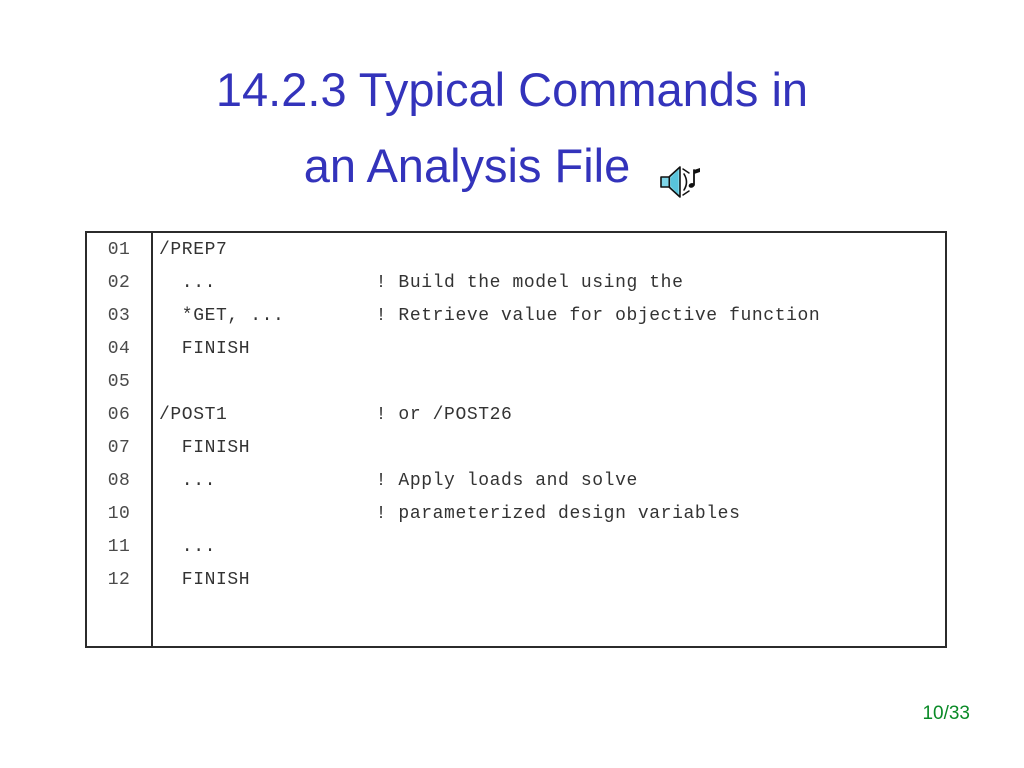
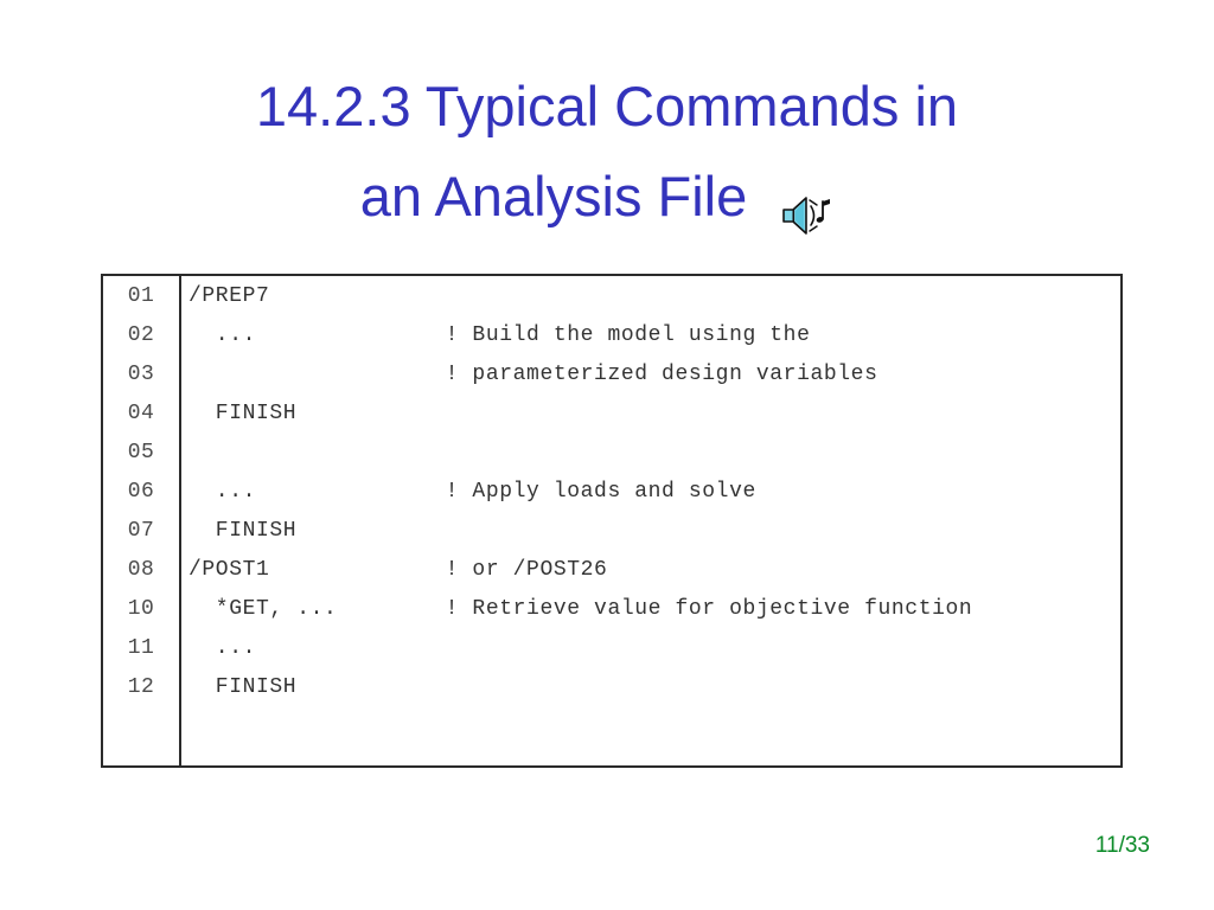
  14.2.3 Typical Commands in
  an Analysis File
  01
  /PREP7
  02
  ... ! Build the model using the
  03
- *GET, ... ! Retrieve value for objective function
+ ! parameterized design variables
  04
  FINISH
  05
  06
- /POST1 ! or /POST26
+ ... ! Apply loads and solve
  07
  FINISH
  08
- ... ! Apply loads and solve
+ /POST1 ! or /POST26
  10
- ! parameterized design variables
+ *GET, ... ! Retrieve value for objective function
  11
  ...
  12
  FINISH
- 10/33
+ 11/33
